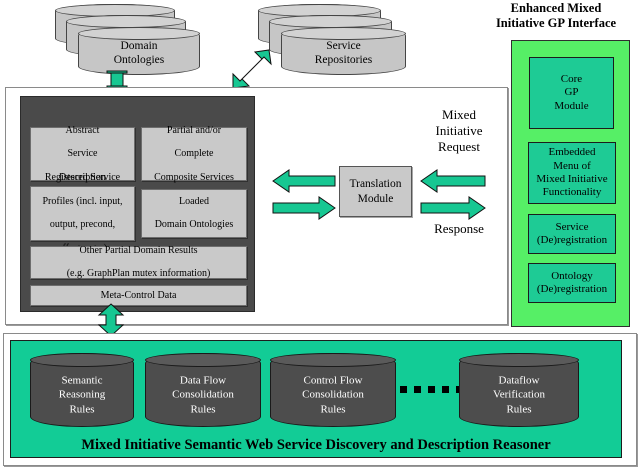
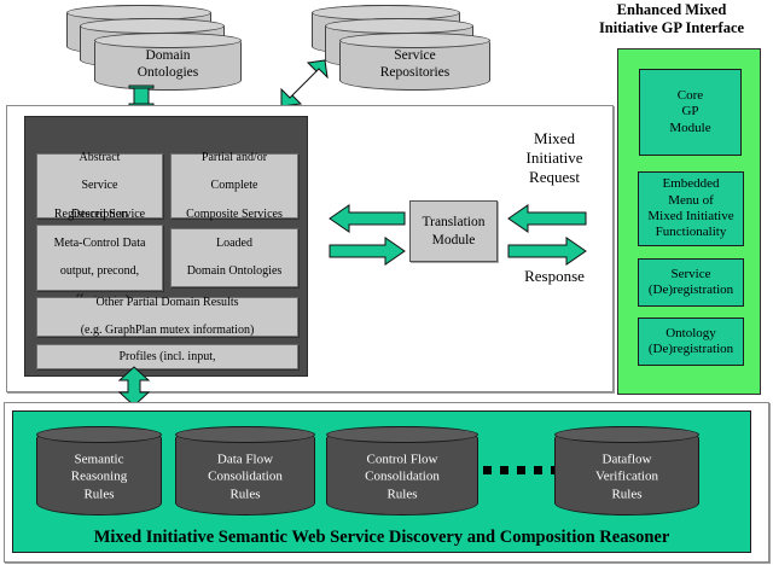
  Domain
  Ontologies
  Service
  Repositories
  Abstract
  Service
  Description
  Partial and/or
  Complete
  Composite Services
  Registered Service
- Profiles (incl. input,
+ Meta-Control Data
  output, precond,
  Loaded
  Domain Ontologies
  Other Partial Domain Results
  (e.g. GraphPlan mutex information)
- Meta-Control Data
+ Profiles (incl. input,
  Translation
  Module
  Mixed
  Initiative
  Request
  Response
  Enhanced Mixed
  Initiative GP Interface
  Core
  GP
  Module
  Embedded
  Menu of
  Mixed Initiative
  Functionality
  Service
  (De)registration
  Ontology
  (De)registration
  Semantic
  Reasoning
  Rules
  Data Flow
  Consolidation
  Rules
  Control Flow
  Consolidation
  Rules
  Dataflow
  Verification
  Rules
- Mixed Initiative Semantic Web Service Discovery and Description Reasoner
+ Mixed Initiative Semantic Web Service Discovery and Composition Reasoner
